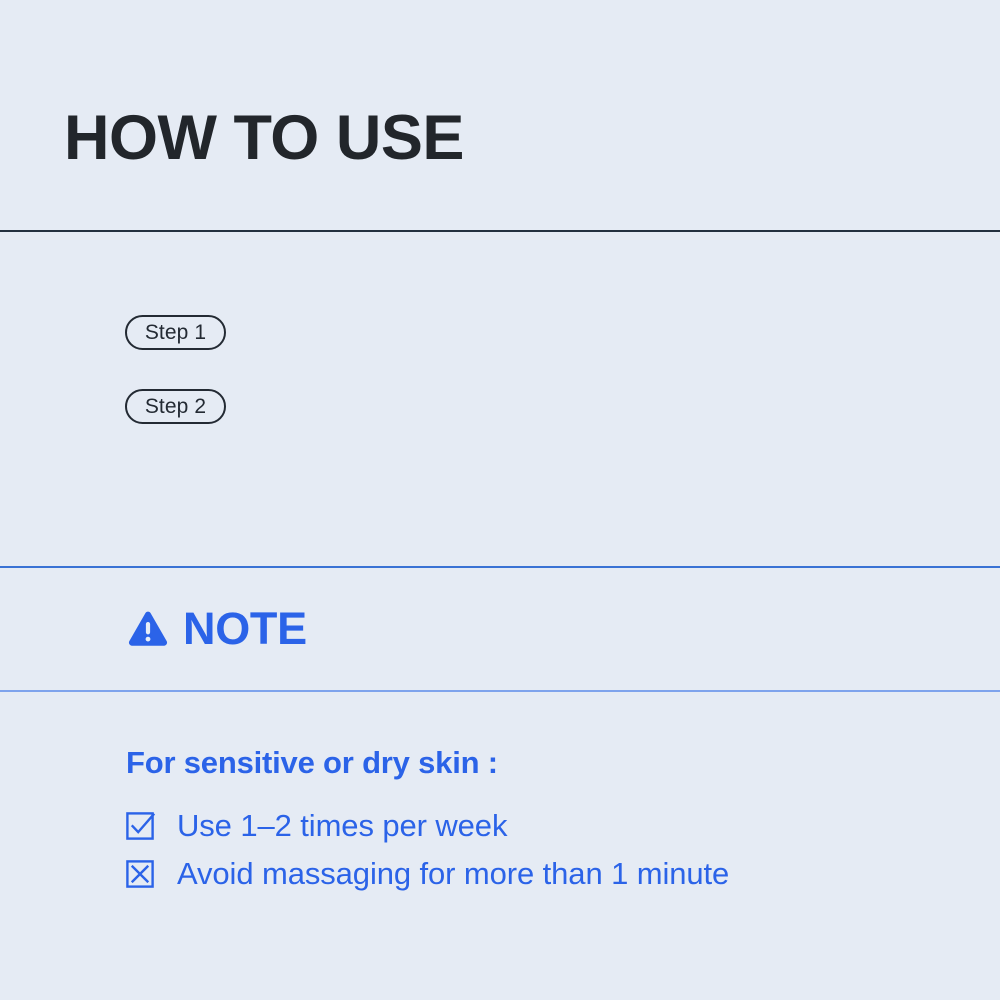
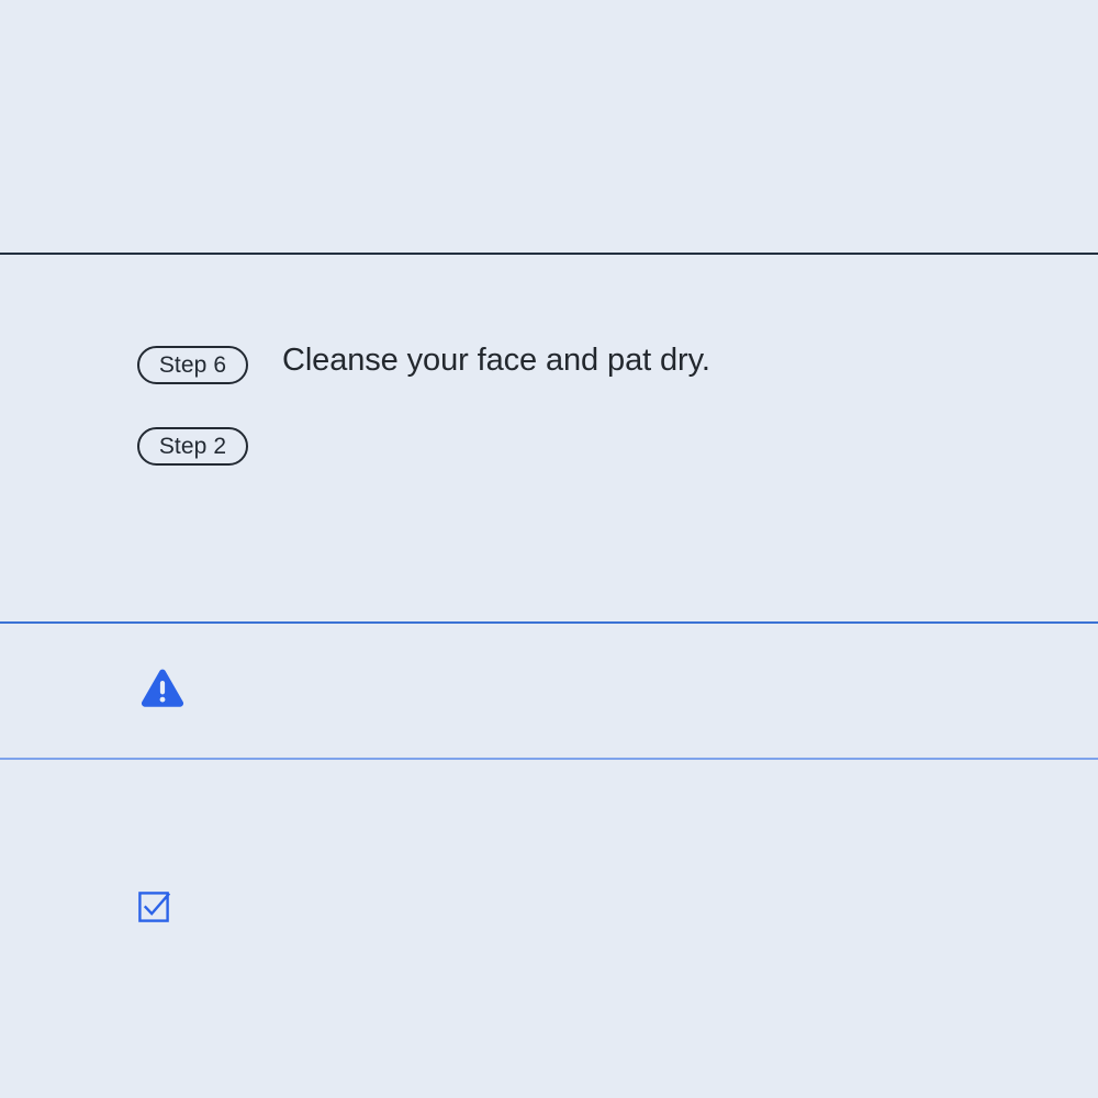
- HOW TO USE
- Step 1
+ Step 6
+ Cleanse your face and pat dry.
  Step 2
- NOTE
- For sensitive or dry skin :
- Use 1–2 times per week
- Avoid massaging for more than 1 minute
